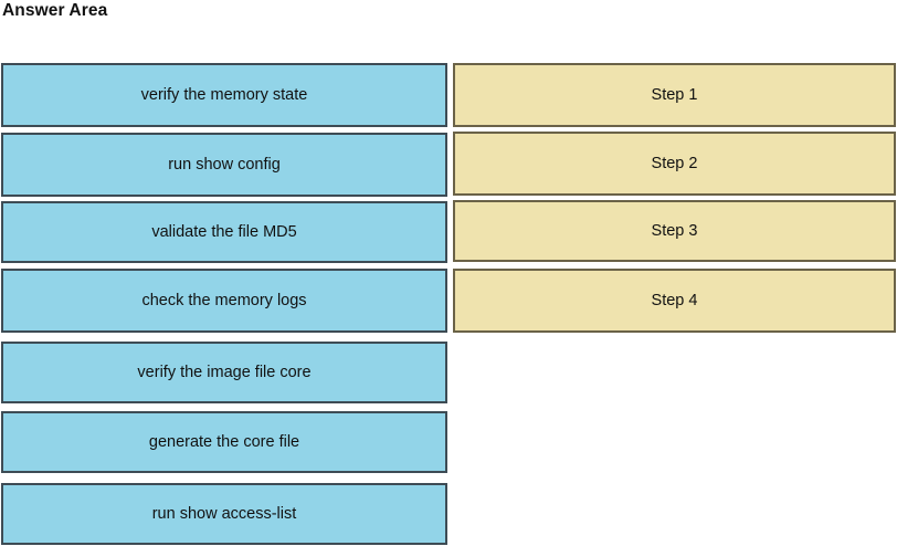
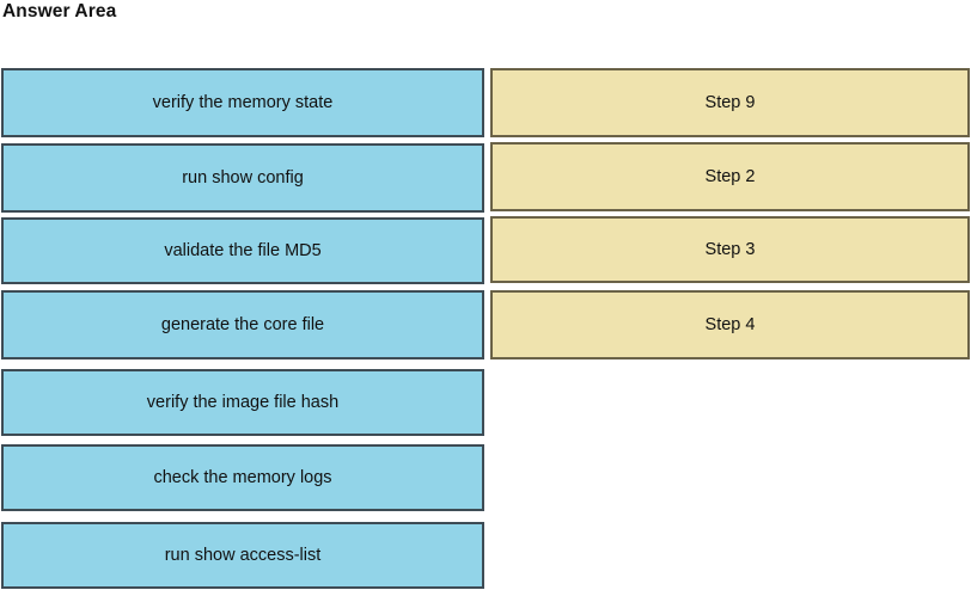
  Answer Area
  verify the memory state
  run show config
  validate the file MD5
- check the memory logs
+ generate the core file
- verify the image file core
+ verify the image file hash
- generate the core file
+ check the memory logs
  run show access-list
- Step 1
+ Step 9
  Step 2
  Step 3
  Step 4
